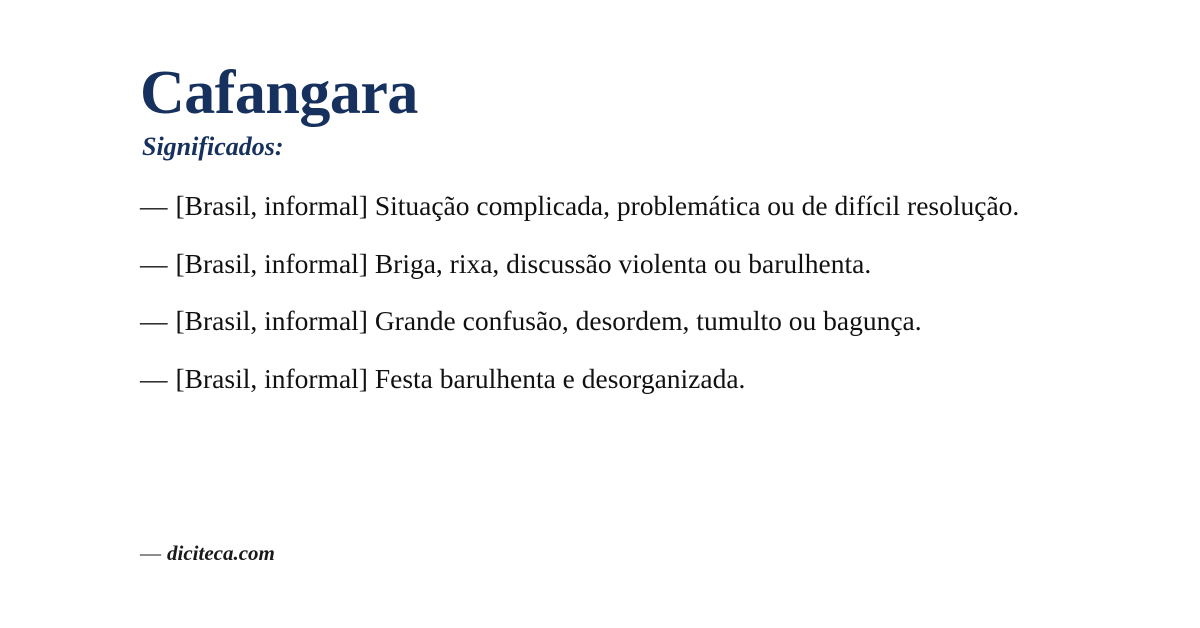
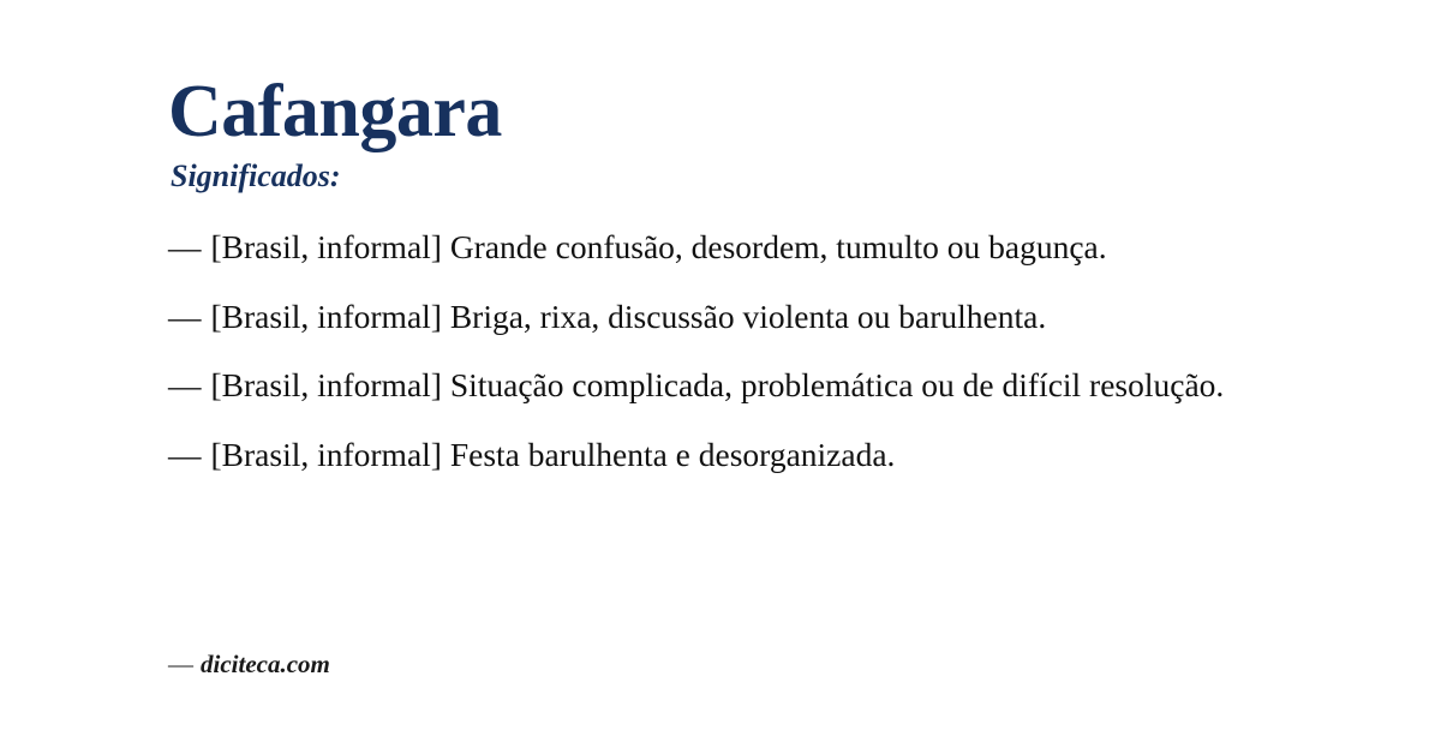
  Cafangara
  Significados:
- — [Brasil, informal] Situação complicada, problemática ou de difícil resolução.
+ — [Brasil, informal] Grande confusão, desordem, tumulto ou bagunça.
  — [Brasil, informal] Briga, rixa, discussão violenta ou barulhenta.
- — [Brasil, informal] Grande confusão, desordem, tumulto ou bagunça.
+ — [Brasil, informal] Situação complicada, problemática ou de difícil resolução.
  — [Brasil, informal] Festa barulhenta e desorganizada.
  — diciteca.com
